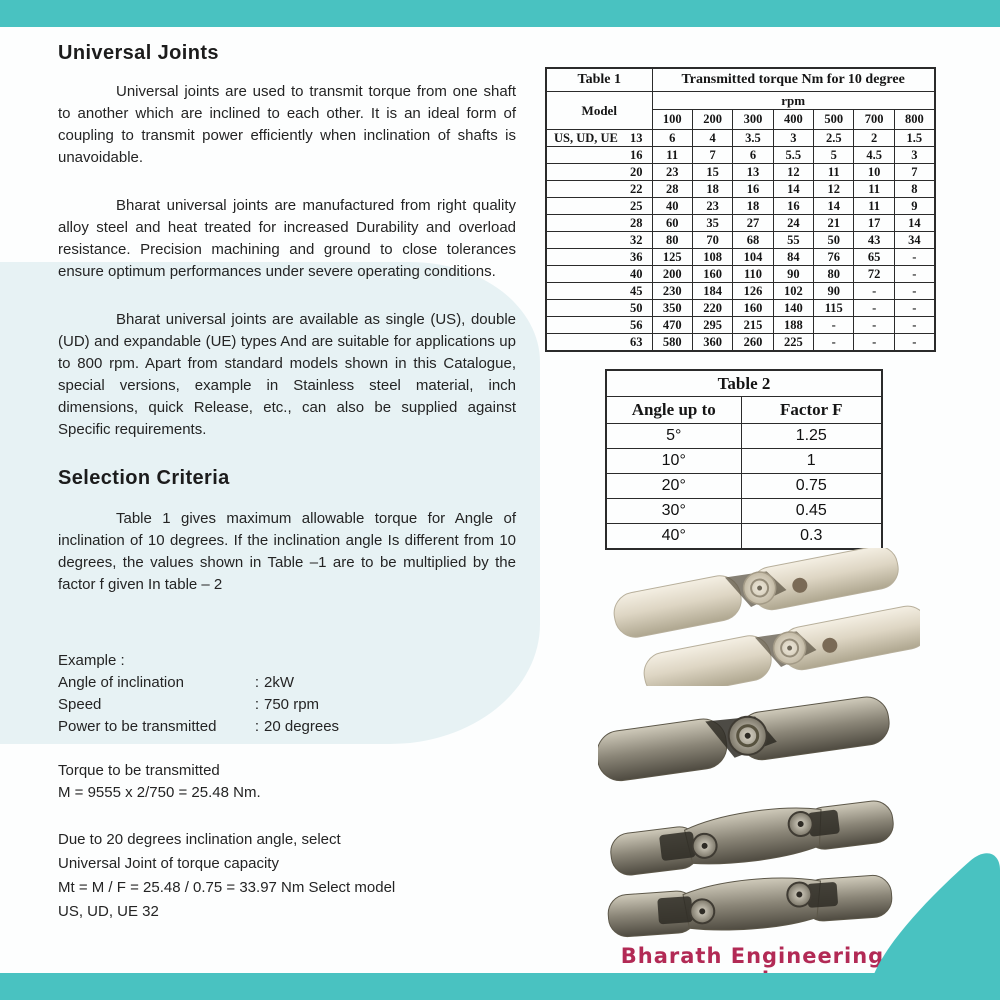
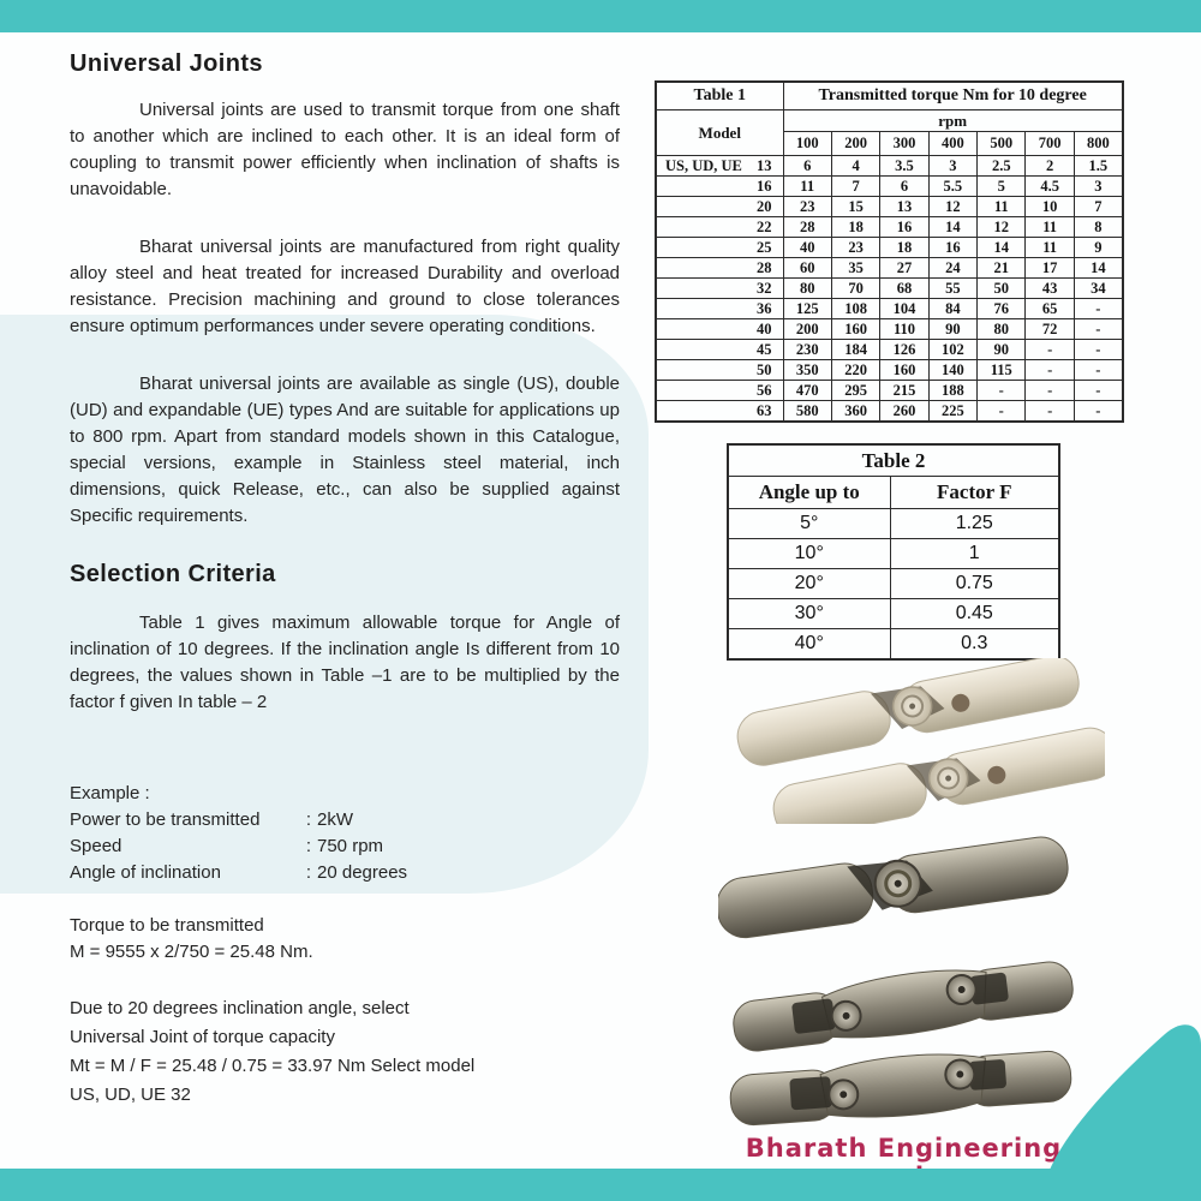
  Universal Joints
  Universal joints are used to transmit torque from one shaft to another which are inclined to each other. It is an ideal form of coupling to transmit power efficiently when inclination of shafts is unavoidable.
  Bharat universal joints are manufactured from right quality alloy steel and heat treated for increased Durability and overload resistance. Precision machining and ground to close tolerances ensure optimum performances under severe operating conditions.
  Bharat universal joints are available as single (US), double (UD) and expandable (UE) types And are suitable for applications up to 800 rpm. Apart from standard models shown in this Catalogue, special versions, example in Stainless steel material, inch dimensions, quick Release, etc., can also be supplied against Specific requirements.
  Selection Criteria
  Table 1 gives maximum allowable torque for Angle of inclination of 10 degrees. If the inclination angle Is different from 10 degrees, the values shown in Table –1 are to be multiplied by the factor f given In table – 2
  Example :
- Angle of inclination
+ Power to be transmitted
  :
  2kW
  Speed
  :
  750 rpm
- Power to be transmitted
+ Angle of inclination
  :
  20 degrees
  Torque to be transmitted
  M = 9555 x 2/750 = 25.48 Nm.
  Due to 20 degrees inclination angle, select
  Universal Joint of torque capacity
  Mt = M / F = 25.48 / 0.75 = 33.97 Nm Select model
  US, UD, UE 32
  Table 1	Transmitted torque Nm for 10 degree
  Model	rpm
  100	200	300	400	500	700	800
  US, UD, UE 13	6	4	3.5	3	2.5	2	1.5
  16	11	7	6	5.5	5	4.5	3
  20	23	15	13	12	11	10	7
  22	28	18	16	14	12	11	8
  25	40	23	18	16	14	11	9
  28	60	35	27	24	21	17	14
  32	80	70	68	55	50	43	34
  36	125	108	104	84	76	65	-
  40	200	160	110	90	80	72	-
  45	230	184	126	102	90	-	-
  50	350	220	160	140	115	-	-
  56	470	295	215	188	-	-	-
  63	580	360	260	225	-	-	-
  Table 2
  Angle up to	Factor F
  5°	1.25
  10°	1
  20°	0.75
  30°	0.45
  40°	0.3
  Bharath Engineering
